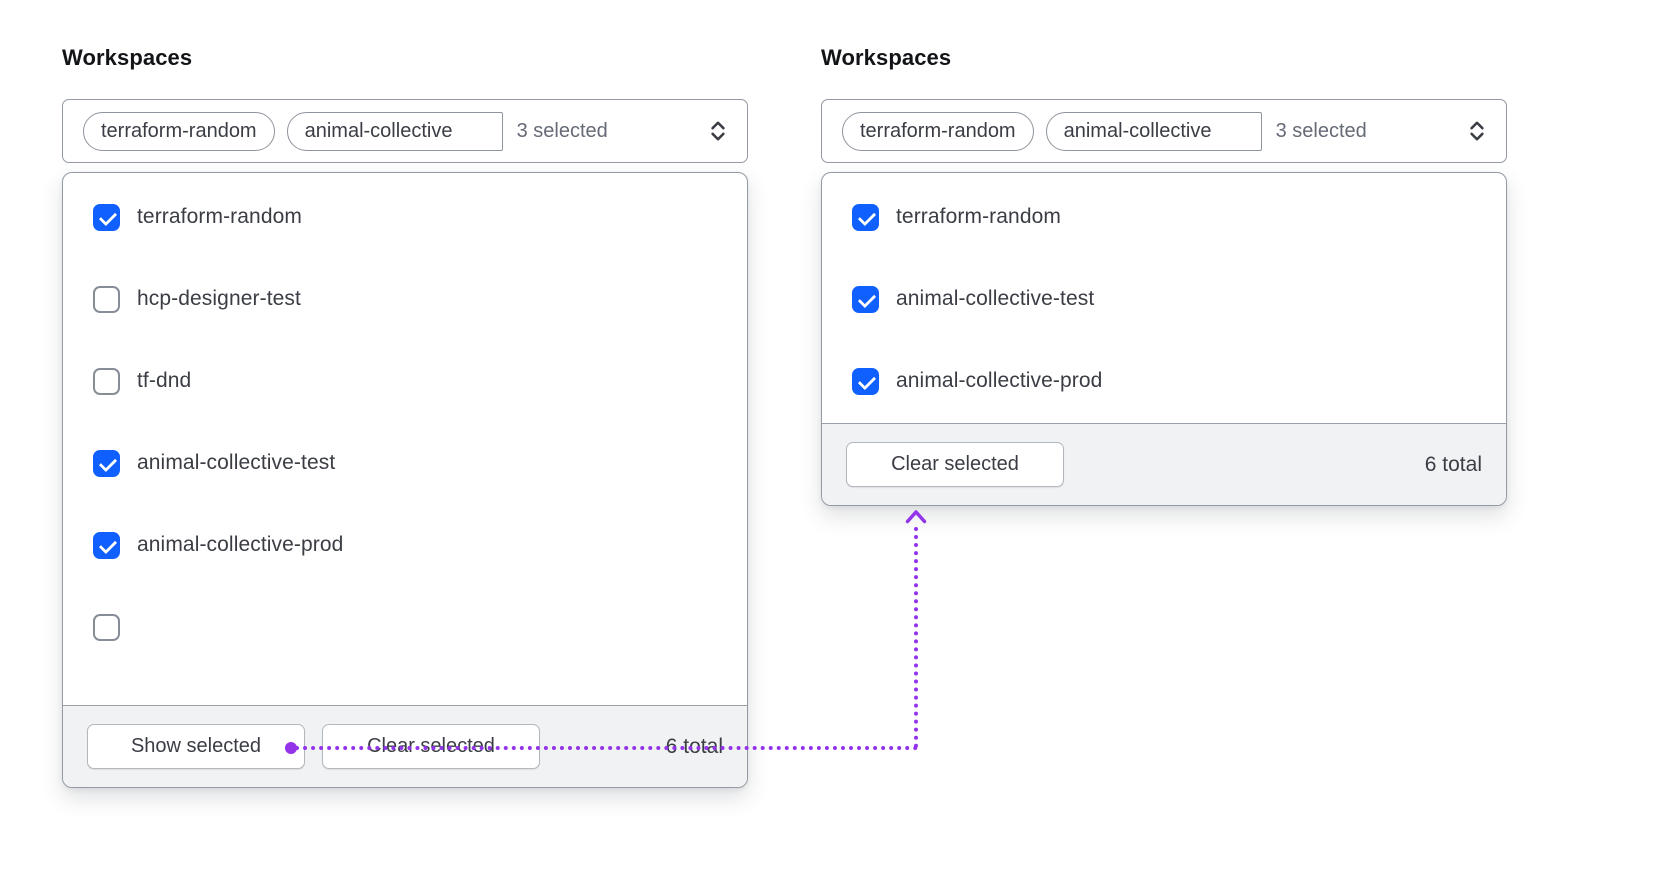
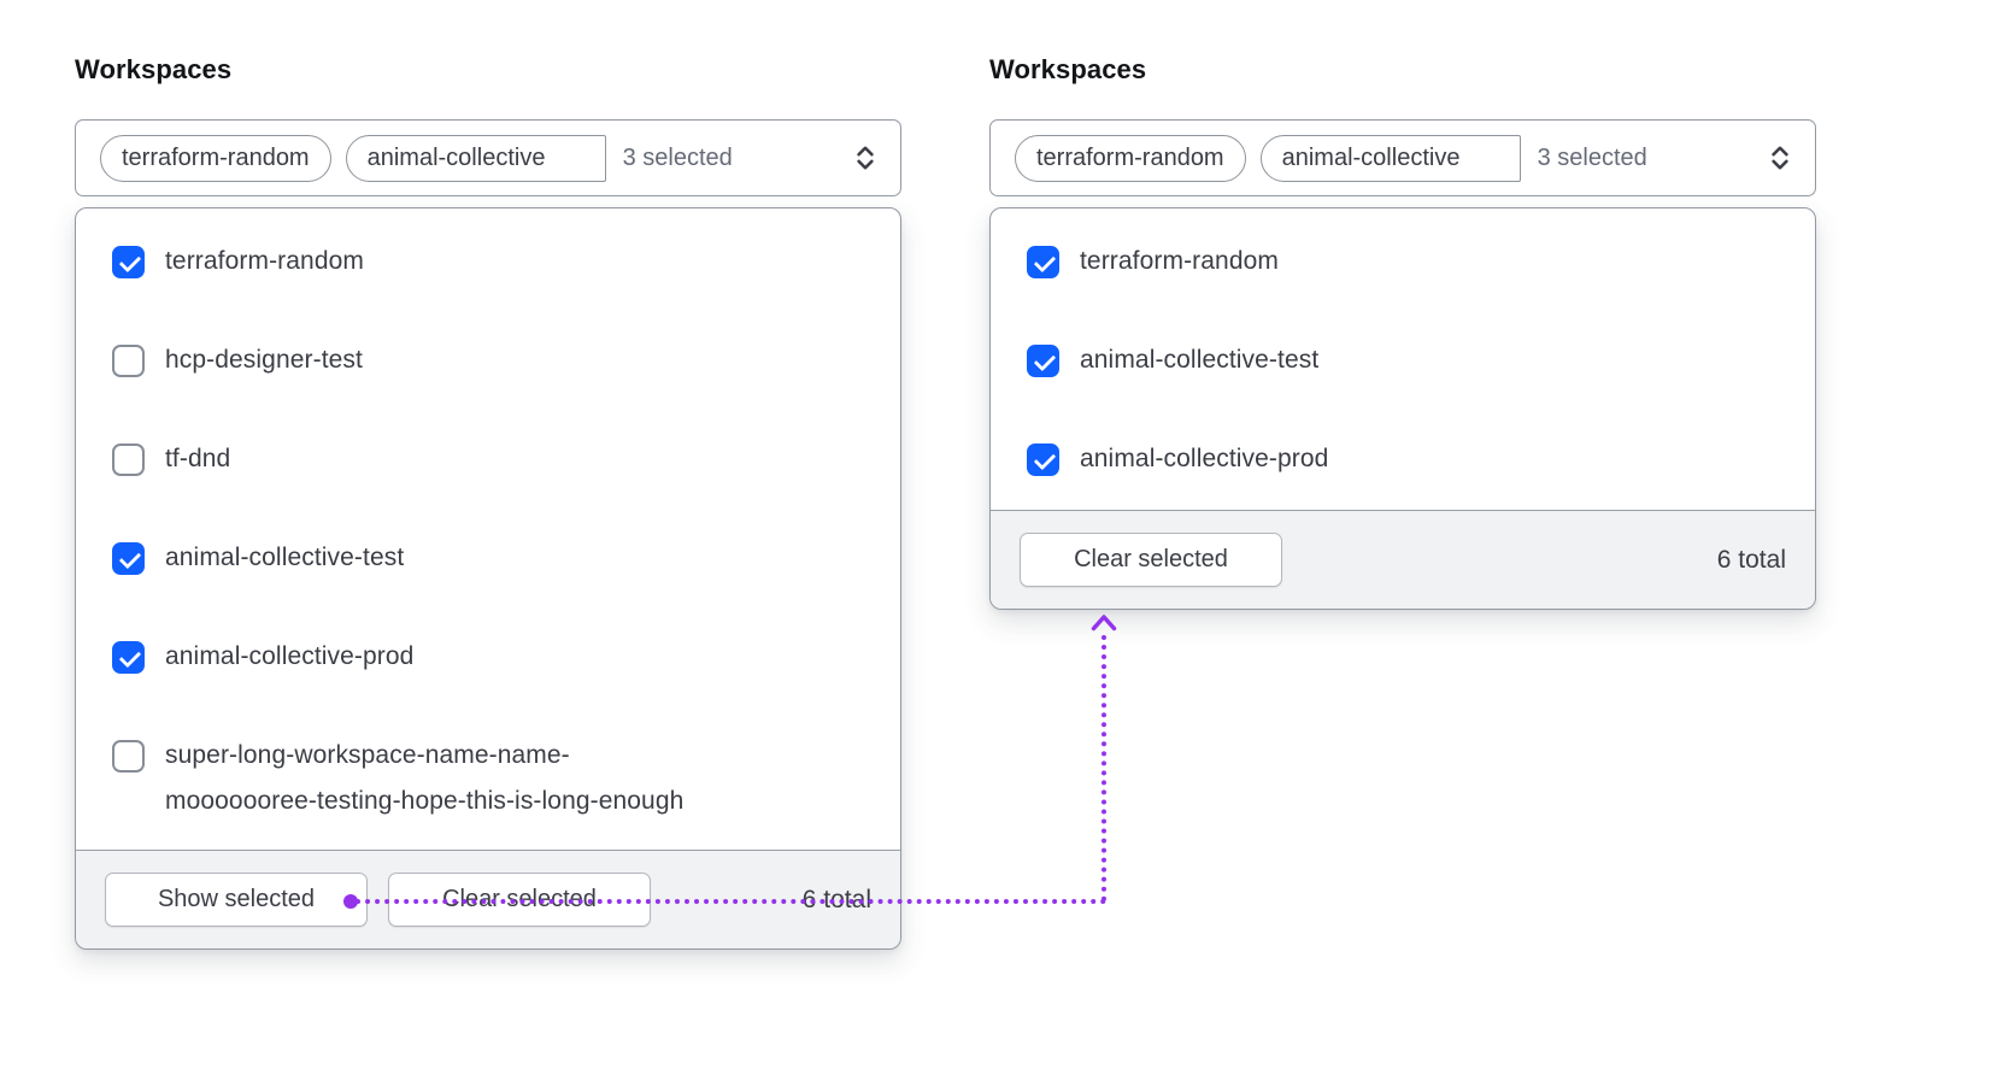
  Workspaces
  terraform-random
  animal-collective
  3 selected
  terraform-random
  hcp-designer-test
  tf-dnd
  animal-collective-test
  animal-collective-prod
+ super-long-workspace-name-name-mooooooree-testing-hope-this-is-long-enough
  Show selected
  Clear selected
  6 total
  Workspaces
  terraform-random
  animal-collective
  3 selected
  terraform-random
  animal-collective-test
  animal-collective-prod
  Clear selected
  6 total
